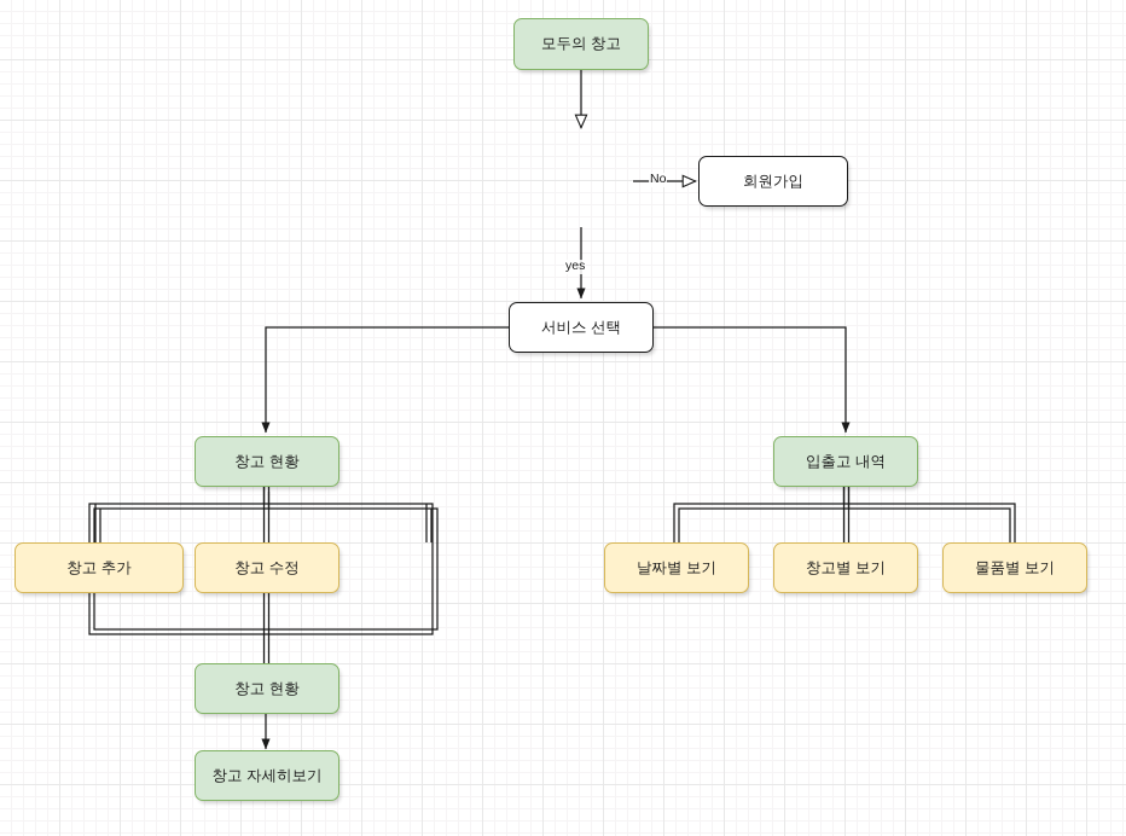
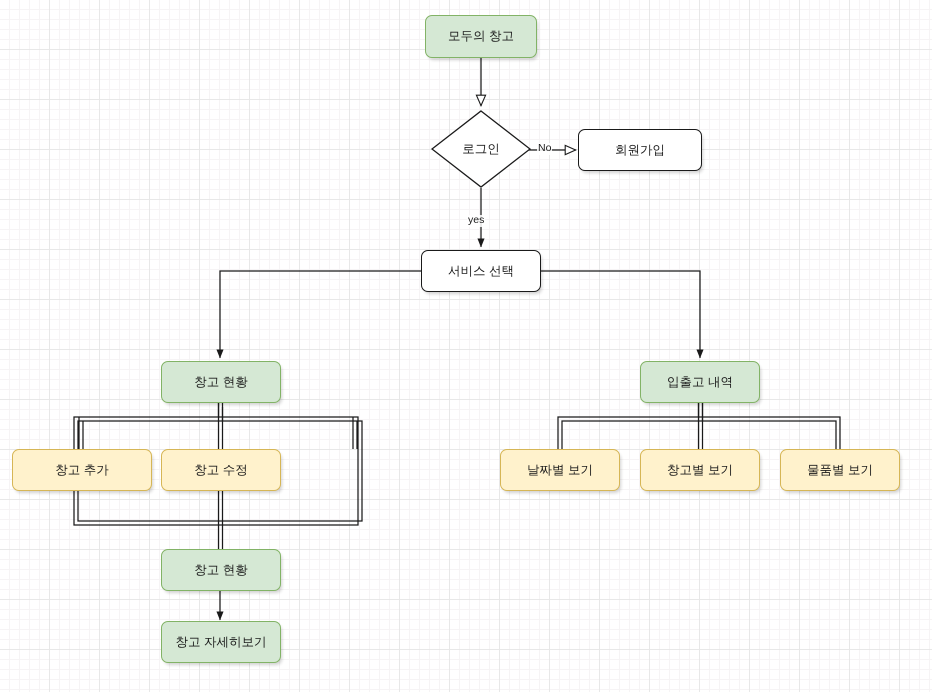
  모두의 창고
+ 로그인
  회원가입
  서비스 선택
  창고 현황
  창고 추가
  창고 수정
  창고 현황
  창고 자세히보기
  입출고 내역
  날짜별 보기
  창고별 보기
  물품별 보기
  No
  yes
